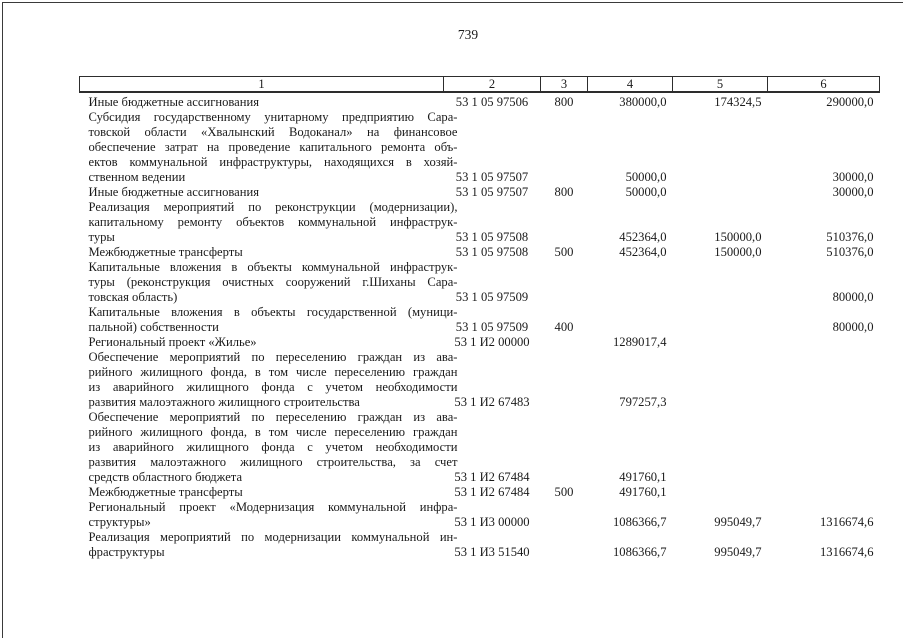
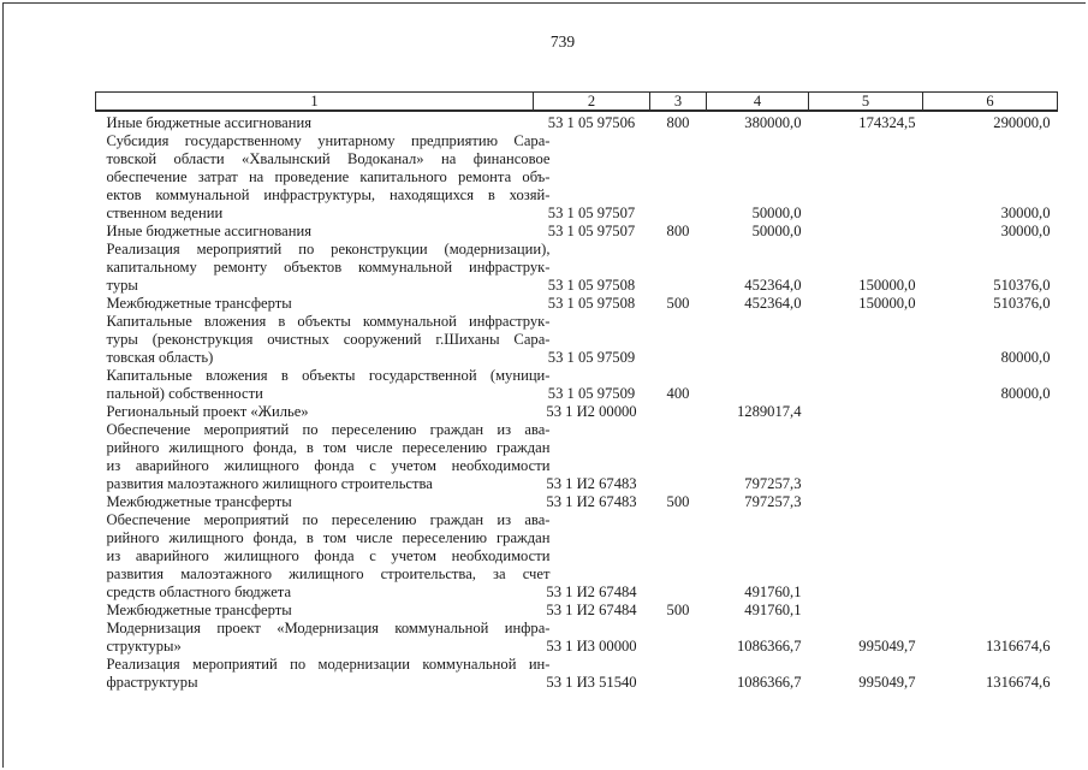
  739
  1	2	3	4	5	6
  Иные бюджетные ассигнования	53 1 05 97506	800	380000,0	174324,5	290000,0
  Субсидия государственному унитарному предприятию Сара-товской области «Хвалынский Водоканал» на финансовоеобеспечение затрат на проведение капитального ремонта объ-ектов коммунальной инфраструктуры, находящихся в хозяй-ственном ведении	53 1 05 97507		50000,0		30000,0
  Иные бюджетные ассигнования	53 1 05 97507	800	50000,0		30000,0
  Реализация мероприятий по реконструкции (модернизации),капитальному ремонту объектов коммунальной инфраструк-туры	53 1 05 97508		452364,0	150000,0	510376,0
  Межбюджетные трансферты	53 1 05 97508	500	452364,0	150000,0	510376,0
  Капитальные вложения в объекты коммунальной инфраструк-туры (реконструкция очистных сооружений г.Шиханы Сара-товская область)	53 1 05 97509				80000,0
  Капитальные вложения в объекты государственной (муници-пальной) собственности	53 1 05 97509	400			80000,0
  Региональный проект «Жилье»	53 1 И2 00000		1289017,4
  Обеспечение мероприятий по переселению граждан из ава-рийного жилищного фонда, в том числе переселению гражданиз аварийного жилищного фонда с учетом необходимостиразвития малоэтажного жилищного строительства	53 1 И2 67483		797257,3
+ Межбюджетные трансферты	53 1 И2 67483	500	797257,3
  Обеспечение мероприятий по переселению граждан из ава-рийного жилищного фонда, в том числе переселению гражданиз аварийного жилищного фонда с учетом необходимостиразвития малоэтажного жилищного строительства, за счетсредств областного бюджета	53 1 И2 67484		491760,1
  Межбюджетные трансферты	53 1 И2 67484	500	491760,1
- Региональный проект «Модернизация коммунальной инфра-структуры»	53 1 И3 00000		1086366,7	995049,7	1316674,6
+ Модернизация проект «Модернизация коммунальной инфра-структуры»	53 1 И3 00000		1086366,7	995049,7	1316674,6
  Реализация мероприятий по модернизации коммунальной ин-фраструктуры	53 1 И3 51540		1086366,7	995049,7	1316674,6
